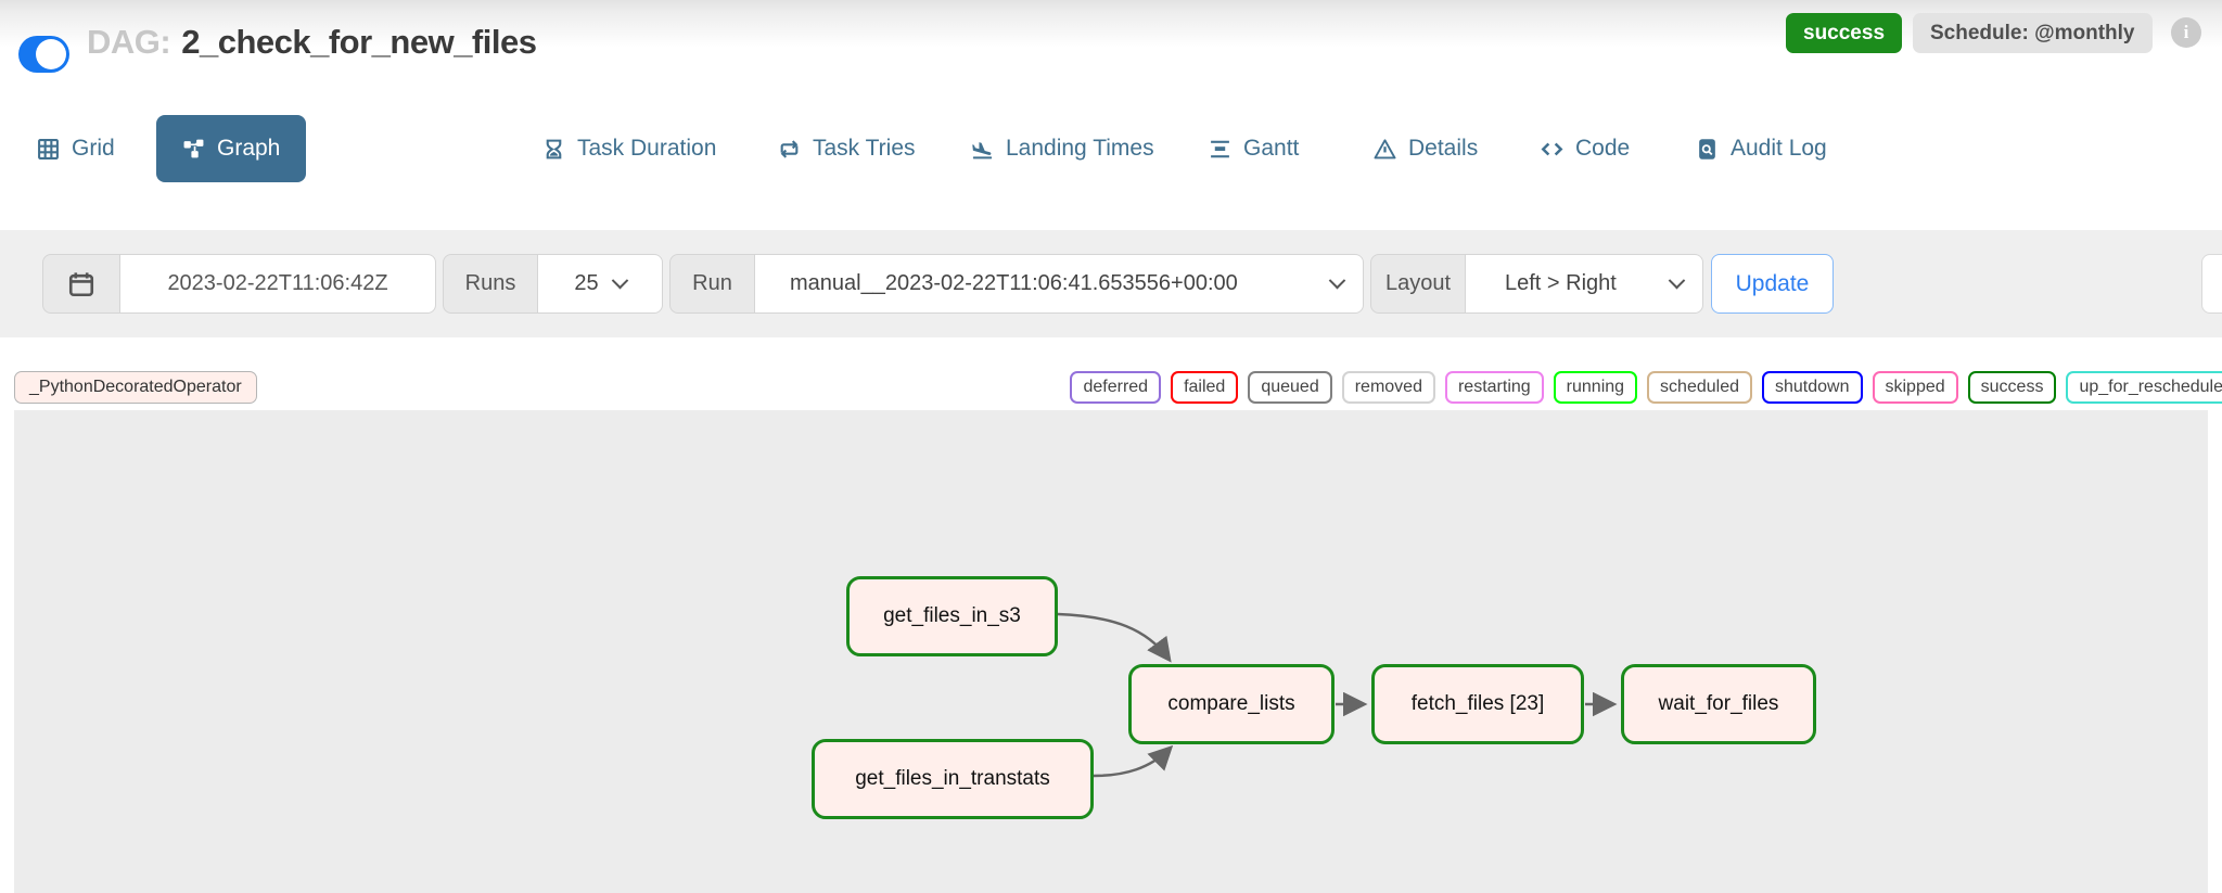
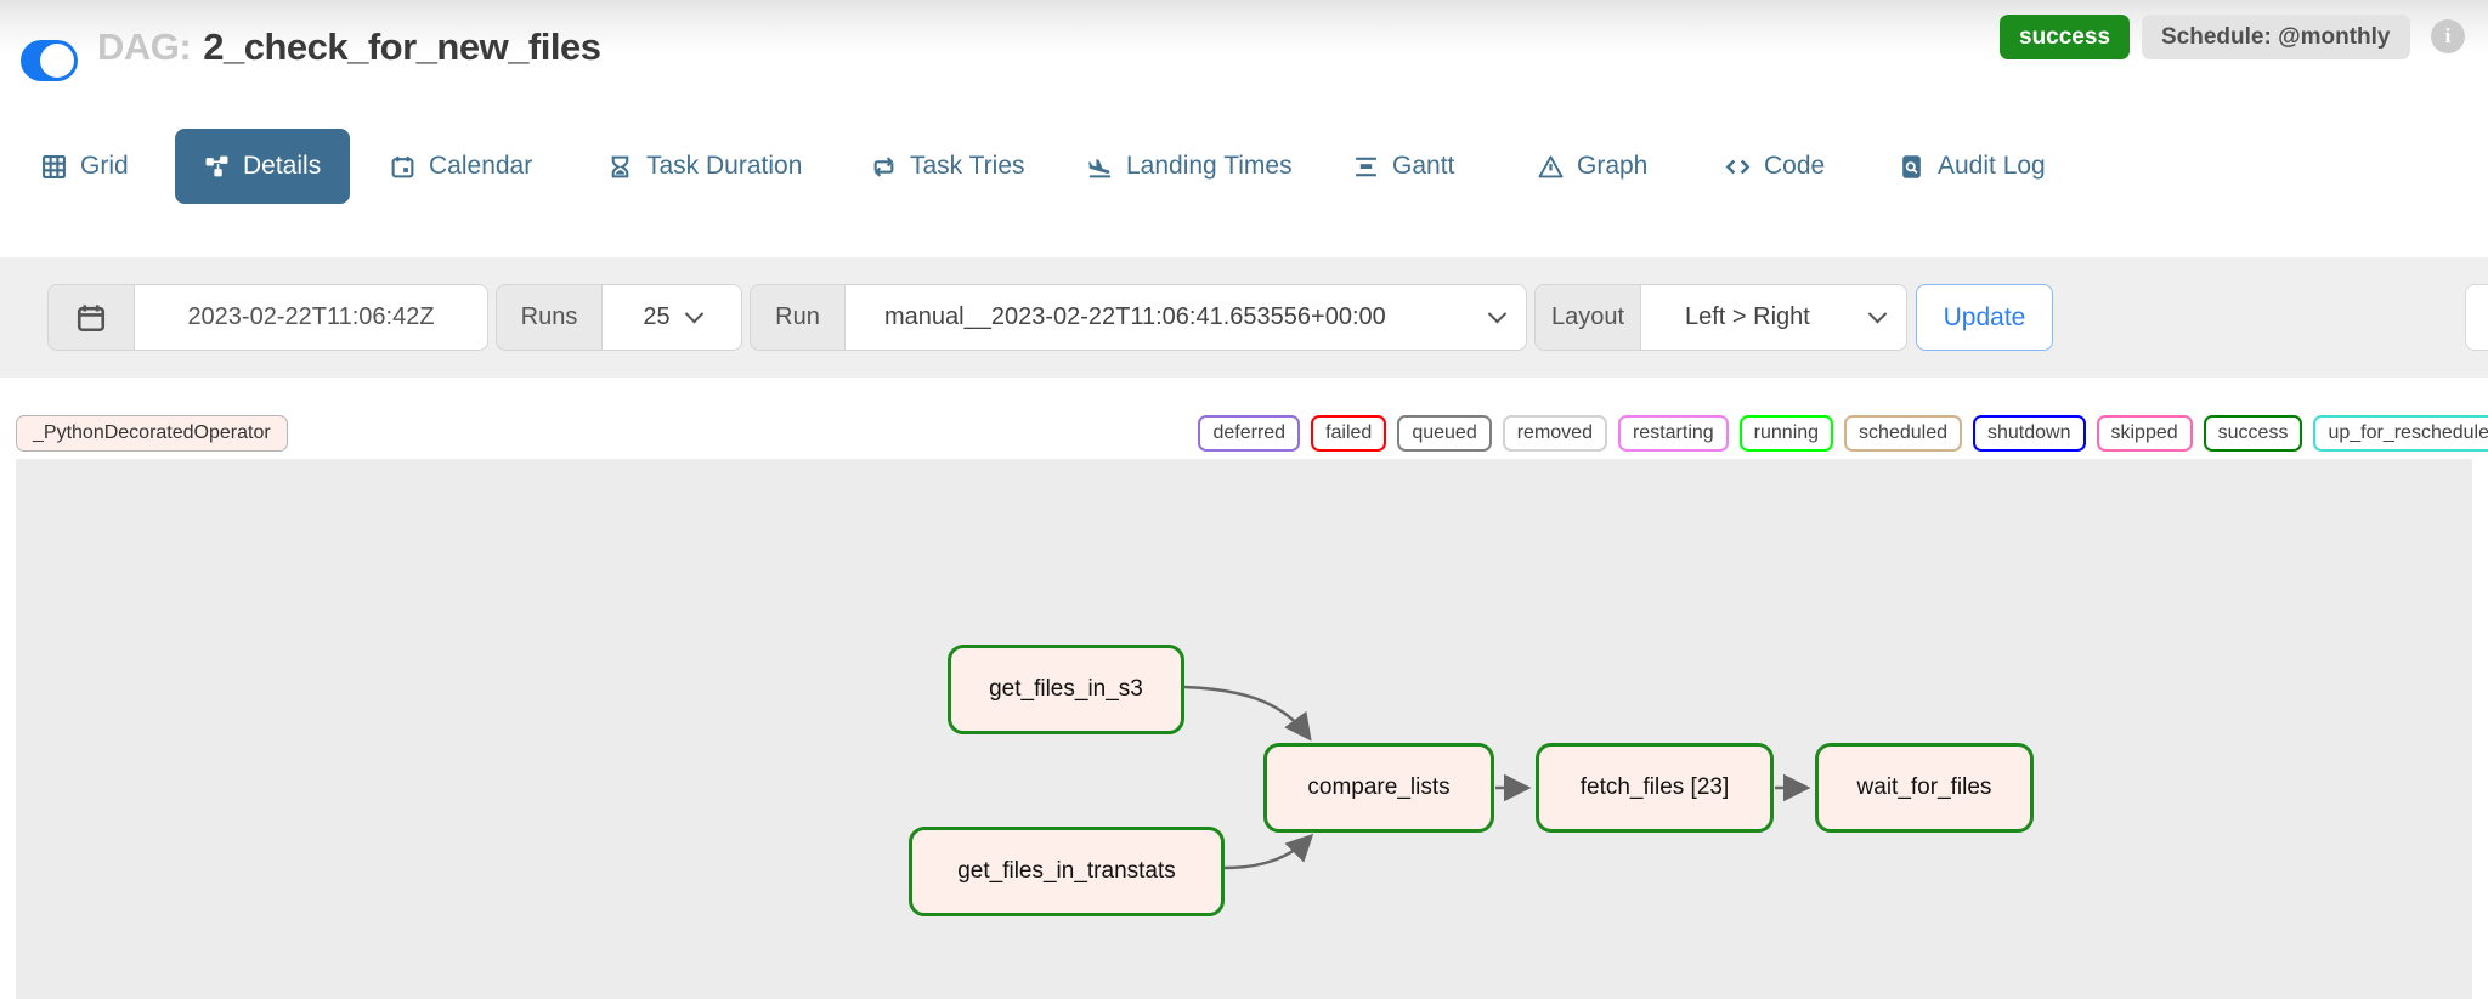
  DAG: 2_check_for_new_files
  success
  Schedule: @monthly
  i
  Grid
- Graph
+ Details
+ Calendar
  Task Duration
  Task Tries
  Landing Times
  Gantt
- Details
+ Graph
  Code
  Audit Log
  2023-02-22T11:06:42Z
  Runs
  25
  Run
  manual__2023-02-22T11:06:41.653556+00:00
  Layout
  Left > Right
  Update
  _PythonDecoratedOperator
  deferred
  failed
  queued
  removed
  restarting
  running
  scheduled
  shutdown
  skipped
  success
  up_for_reschedule
  get_files_in_s3
  get_files_in_transtats
  compare_lists
  fetch_files [23]
  wait_for_files
